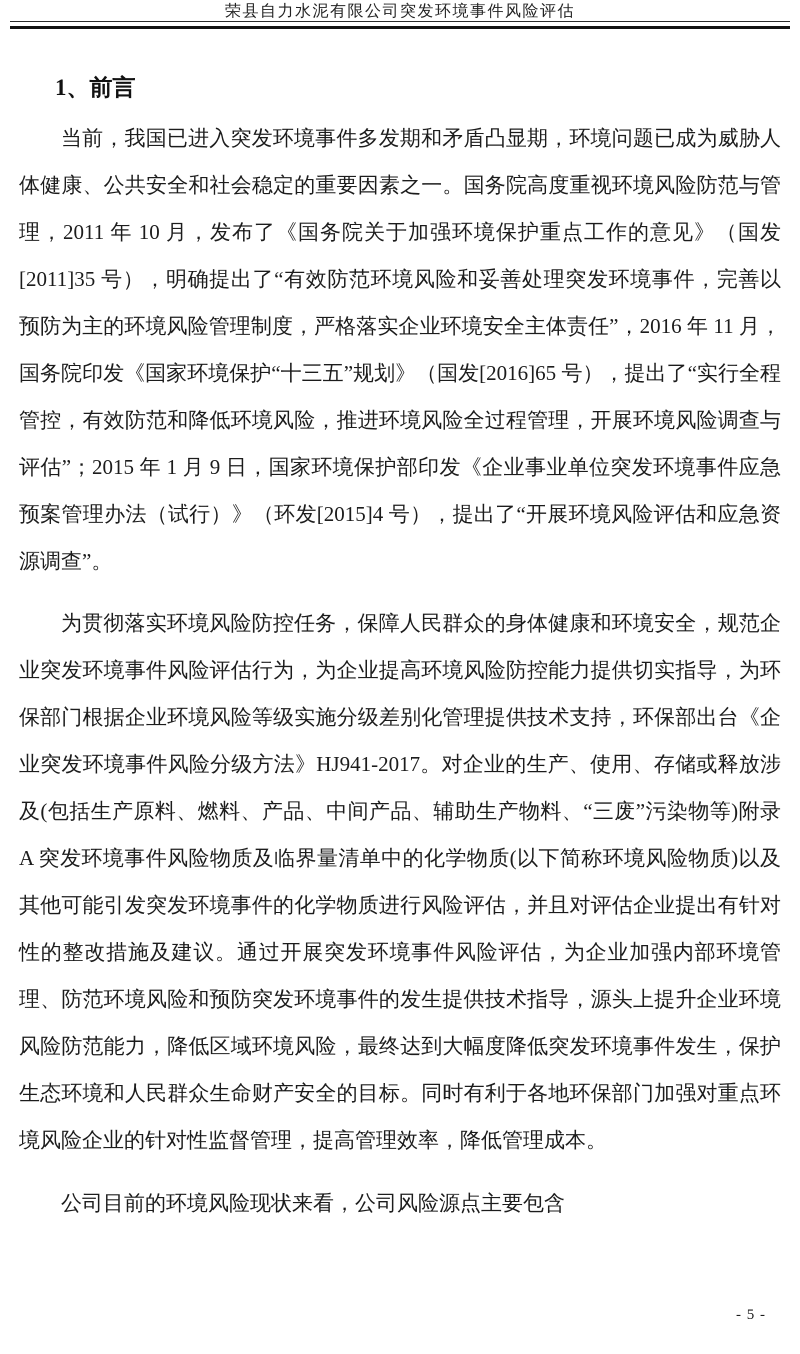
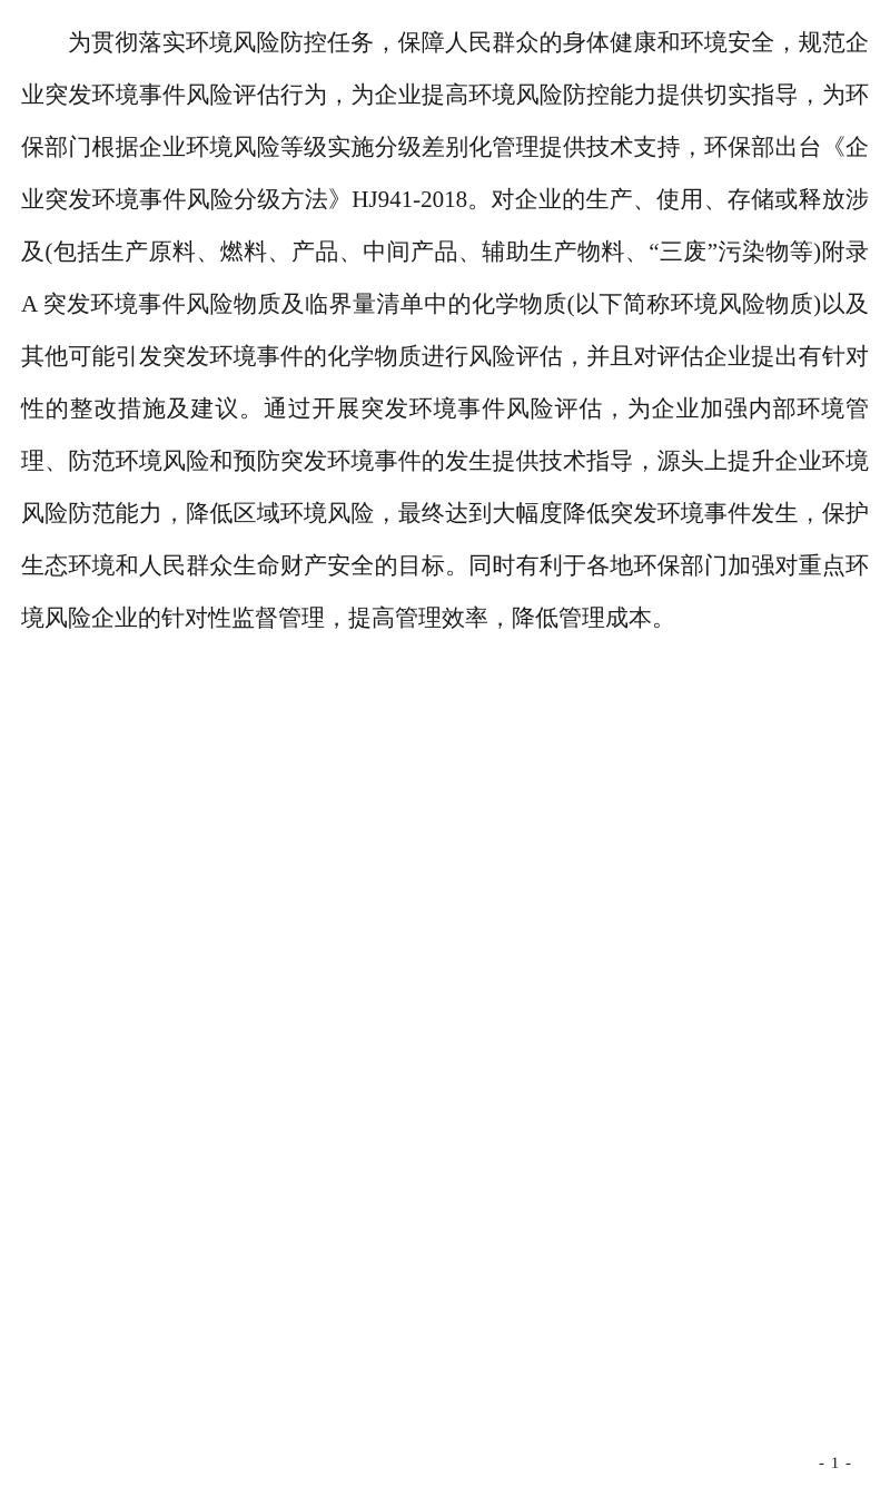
- 荣县自力水泥有限公司突发环境事件风险评估
- 1、前言
- 当前，我国已进入突发环境事件多发期和矛盾凸显期，环境问题已成为威胁人体健康、公共安全和社会稳定的重要因素之一。国务院高度重视环境风险防范与管理，2011 年 10 月，发布了《国务院关于加强环境保护重点工作的意见》（国发[2011]35 号），明确提出了“有效防范环境风险和妥善处理突发环境事件，完善以预防为主的环境风险管理制度，严格落实企业环境安全主体责任”，2016 年 11 月，国务院印发《国家环境保护“十三五”规划》（国发[2016]65 号），提出了“实行全程管控，有效防范和降低环境风险，推进环境风险全过程管理，开展环境风险调查与评估”；2015 年 1 月 9 日，国家环境保护部印发《企业事业单位突发环境事件应急预案管理办法（试行）》（环发[2015]4 号），提出了“开展环境风险评估和应急资源调查”。
- 为贯彻落实环境风险防控任务，保障人民群众的身体健康和环境安全，规范企业突发环境事件风险评估行为，为企业提高环境风险防控能力提供切实指导，为环保部门根据企业环境风险等级实施分级差别化管理提供技术支持，环保部出台《企业突发环境事件风险分级方法》HJ941-2017。对企业的生产、使用、存储或释放涉及(包括生产原料、燃料、产品、中间产品、辅助生产物料、“三废”污染物等)附录 A 突发环境事件风险物质及临界量清单中的化学物质(以下简称环境风险物质)以及其他可能引发突发环境事件的化学物质进行风险评估，并且对评估企业提出有针对性的整改措施及建议。通过开展突发环境事件风险评估，为企业加强内部环境管理、防范环境风险和预防突发环境事件的发生提供技术指导，源头上提升企业环境风险防范能力，降低区域环境风险，最终达到大幅度降低突发环境事件发生，保护生态环境和人民群众生命财产安全的目标。同时有利于各地环保部门加强对重点环境风险企业的针对性监督管理，提高管理效率，降低管理成本。
+ 为贯彻落实环境风险防控任务，保障人民群众的身体健康和环境安全，规范企业突发环境事件风险评估行为，为企业提高环境风险防控能力提供切实指导，为环保部门根据企业环境风险等级实施分级差别化管理提供技术支持，环保部出台《企业突发环境事件风险分级方法》HJ941-2018。对企业的生产、使用、存储或释放涉及(包括生产原料、燃料、产品、中间产品、辅助生产物料、“三废”污染物等)附录 A 突发环境事件风险物质及临界量清单中的化学物质(以下简称环境风险物质)以及其他可能引发突发环境事件的化学物质进行风险评估，并且对评估企业提出有针对性的整改措施及建议。通过开展突发环境事件风险评估，为企业加强内部环境管理、防范环境风险和预防突发环境事件的发生提供技术指导，源头上提升企业环境风险防范能力，降低区域环境风险，最终达到大幅度降低突发环境事件发生，保护生态环境和人民群众生命财产安全的目标。同时有利于各地环保部门加强对重点环境风险企业的针对性监督管理，提高管理效率，降低管理成本。
- 公司目前的环境风险现状来看，公司风险源点主要包含
- - 5 -
+ - 1 -
